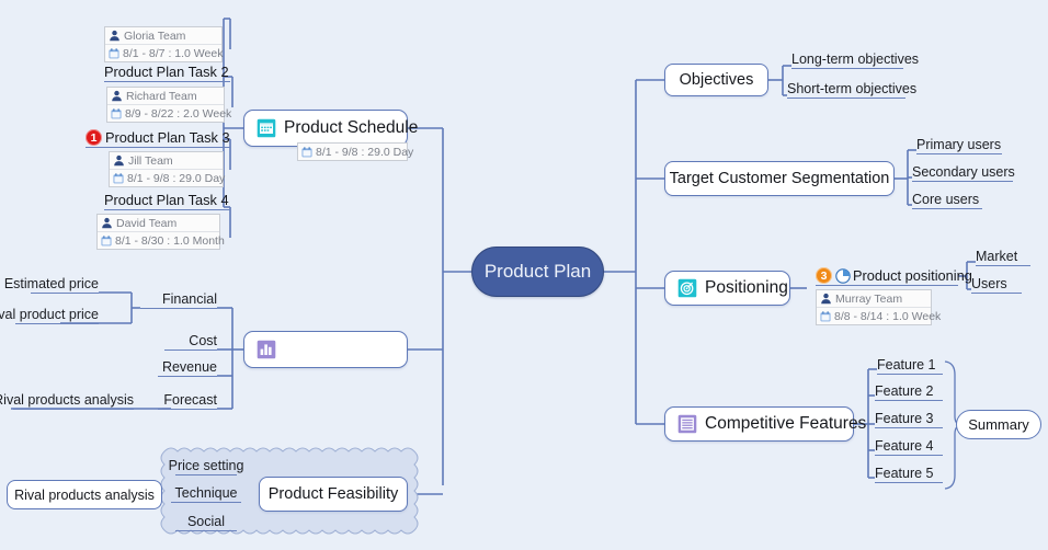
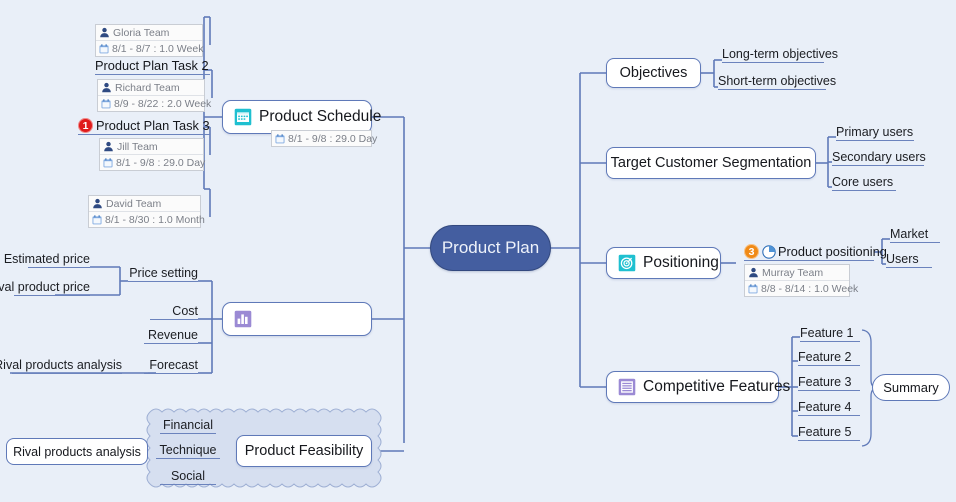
  Product Plan
  Product Schedule
  8/1 - 9/8 : 29.0 Day
  Gloria Team
  8/1 - 8/7 : 1.0 Week
  Product Plan Task 2
  Richard Team
  8/9 - 8/22 : 2.0 Week
  1
  Product Plan Task 3
  Jill Team
  8/1 - 9/8 : 29.0 Day
- Product Plan Task 4
  David Team
  8/1 - 8/30 : 1.0 Month
- Financial
+ Price setting
  Cost
  Revenue
  Forecast
  Estimated price
  val product price
  ival products analysis
  Product Feasibility
- Price setting
+ Financial
  Technique
  Social
  Rival products analysis
  Objectives
  Long-term objectives
  Short-term objectives
  Target Customer Segmentation
  Primary users
  Secondary users
  Core users
  Positioning
  3
  Product positioning
  Murray Team
  8/8 - 8/14 : 1.0 Week
  Market
  Users
  Competitive Features
  Feature 1
  Feature 2
  Feature 3
  Feature 4
  Feature 5
  Summary
